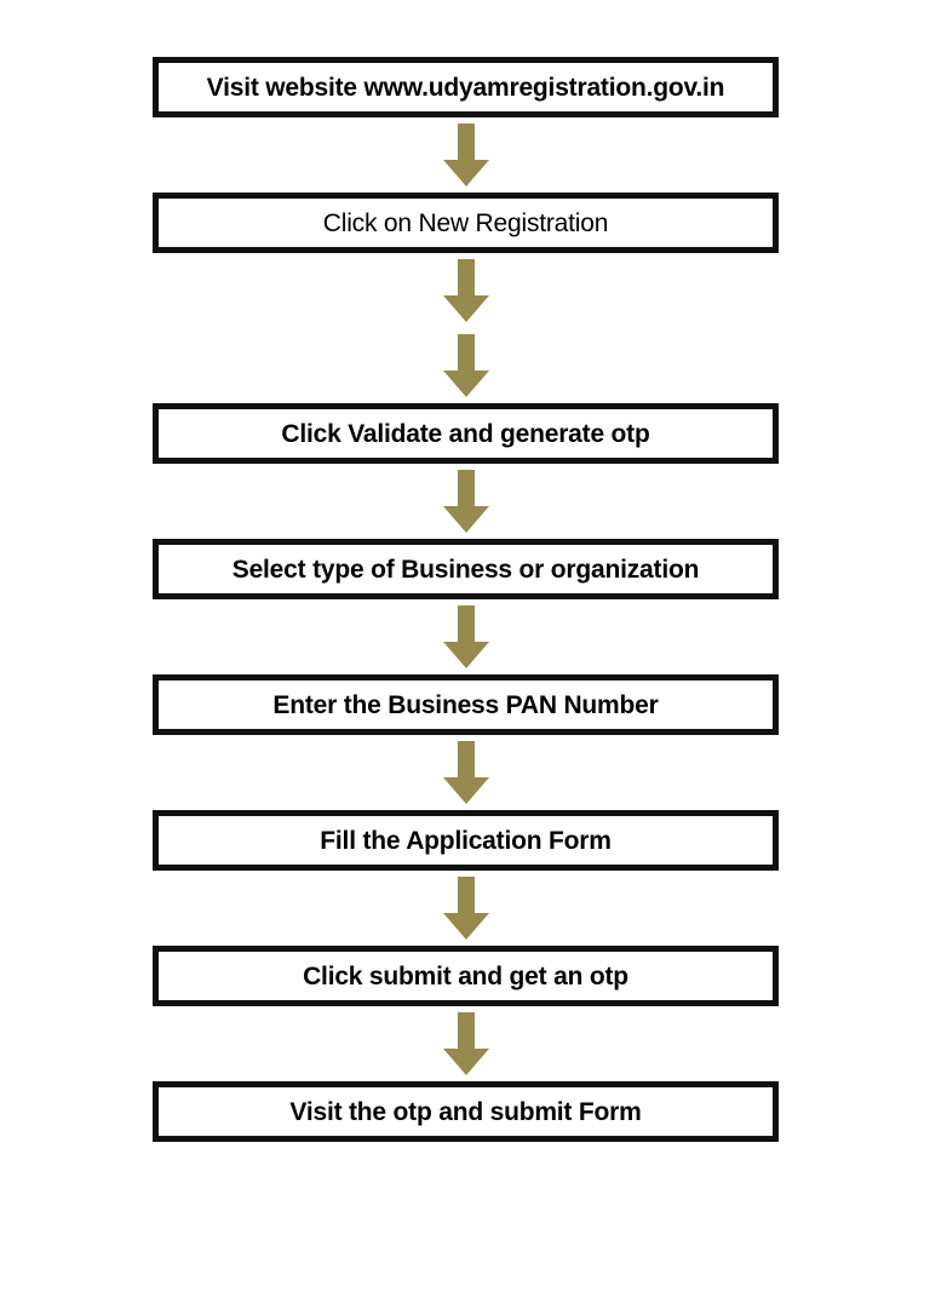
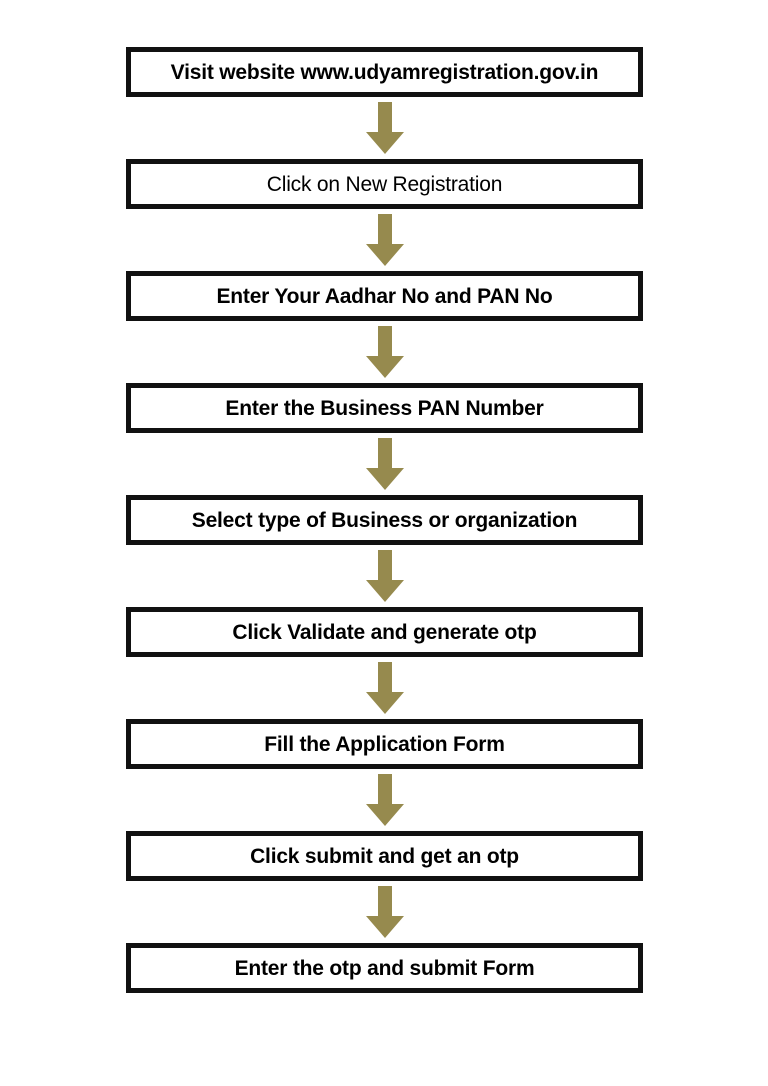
  Visit website www.udyamregistration.gov.in
  Click on New Registration
+ Enter Your Aadhar No and PAN No
- Click Validate and generate otp
+ Enter the Business PAN Number
  Select type of Business or organization
- Enter the Business PAN Number
+ Click Validate and generate otp
  Fill the Application Form
  Click submit and get an otp
- Visit the otp and submit Form
+ Enter the otp and submit Form
